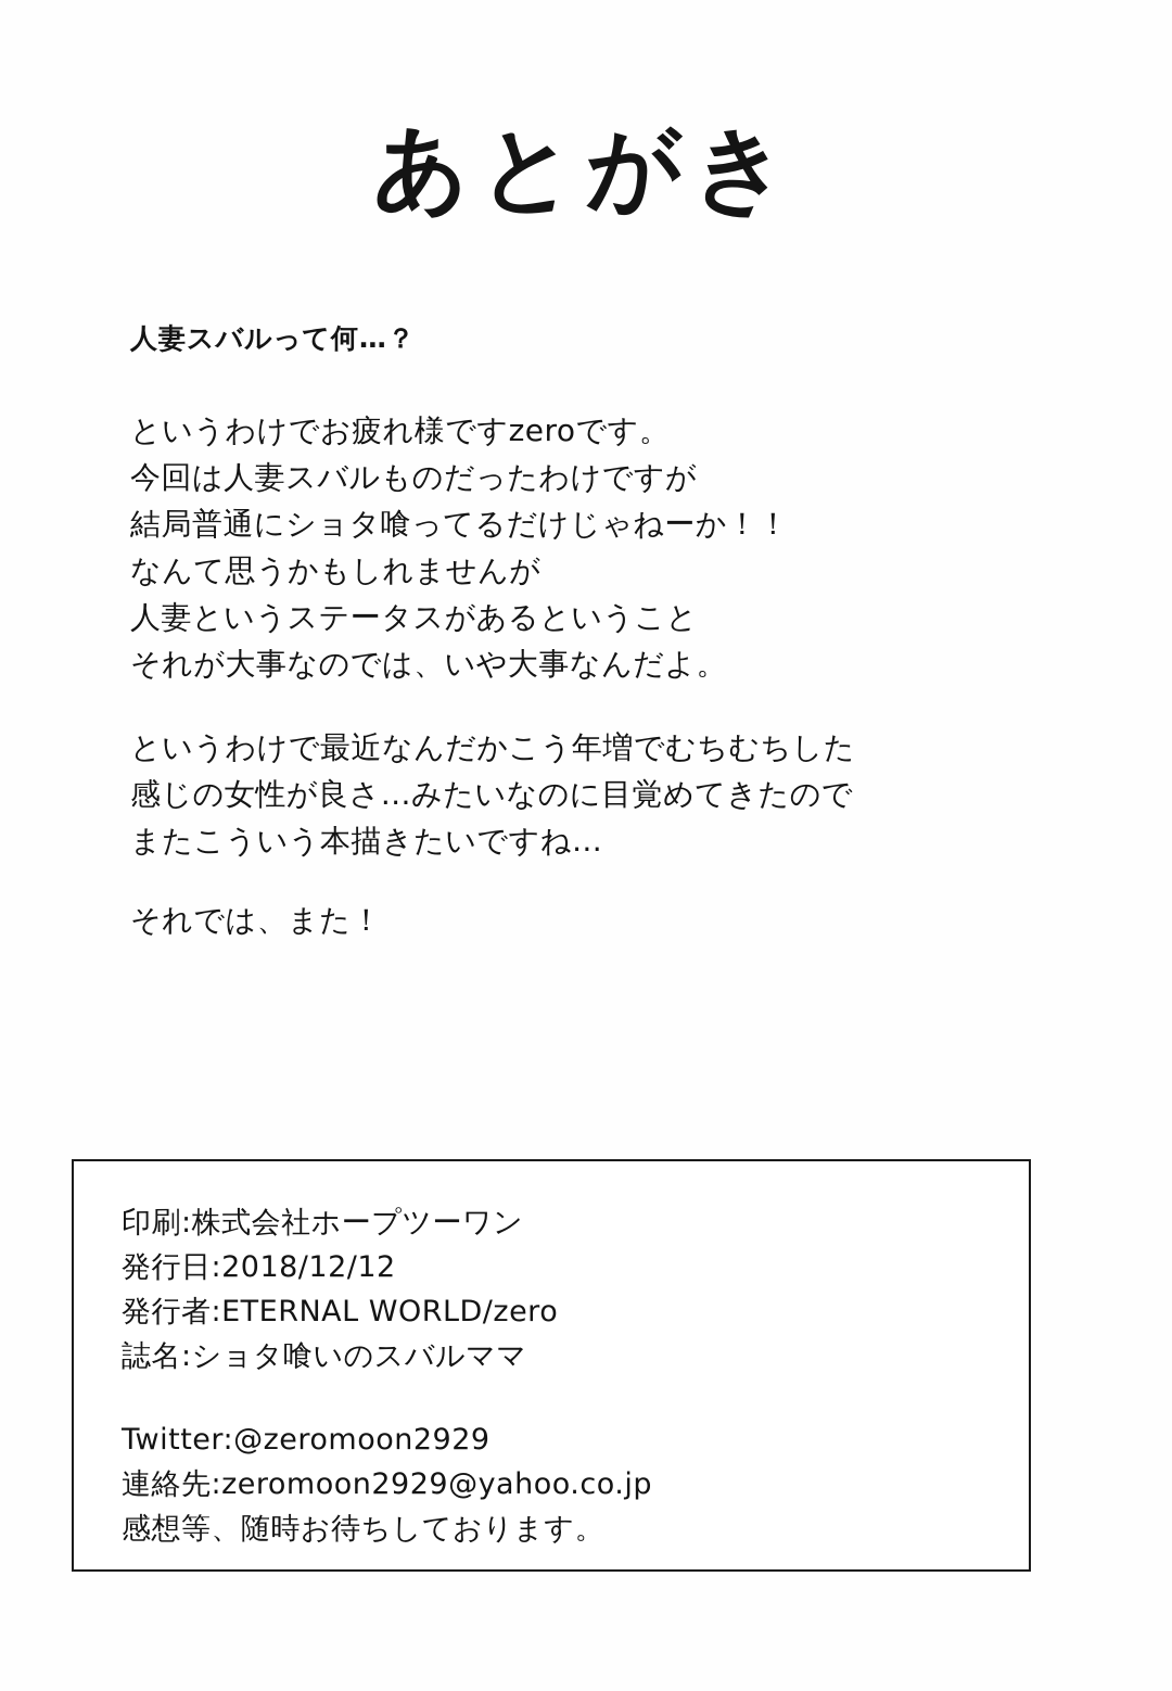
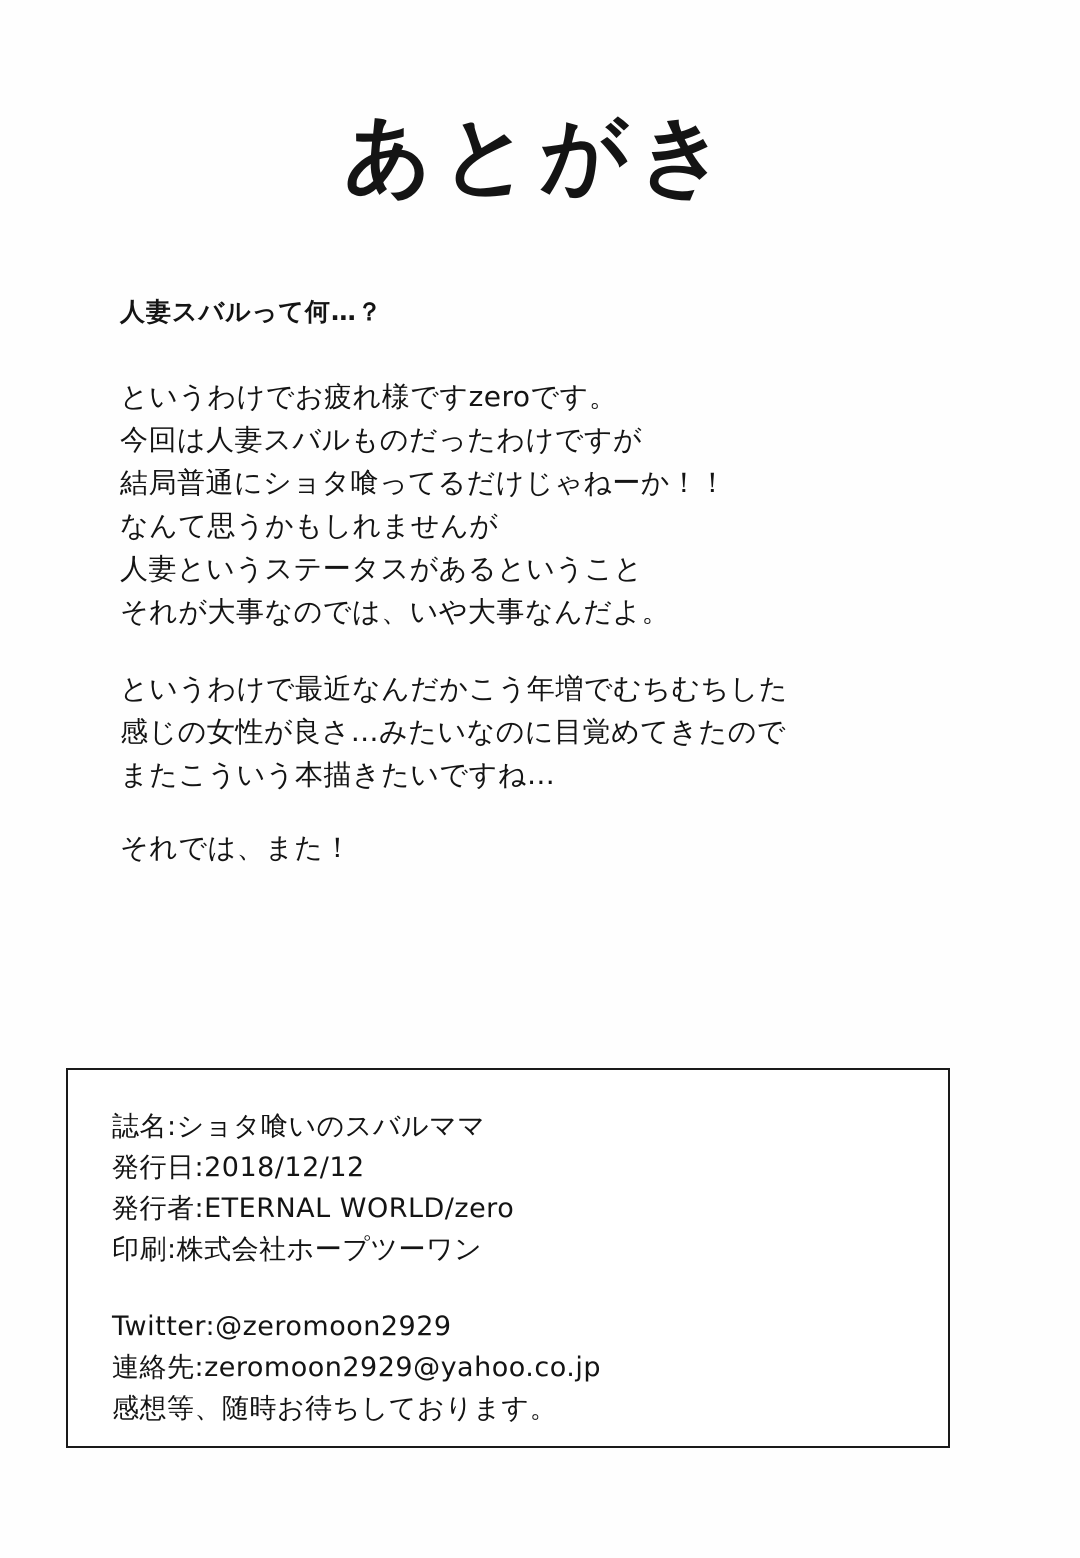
  あとがき
  人妻スバルって何…？
  というわけでお疲れ様ですzeroです。
  今回は人妻スバルものだったわけですが
  結局普通にショタ喰ってるだけじゃねーか！！
  なんて思うかもしれませんが
  人妻というステータスがあるということ
  それが大事なのでは、いや大事なんだよ。
  というわけで最近なんだかこう年増でむちむちした
  感じの女性が良さ…みたいなのに目覚めてきたので
  またこういう本描きたいですね…
  それでは、また！
- 印刷:株式会社ホープツーワン
+ 誌名:ショタ喰いのスバルママ
  発行日:2018/12/12
  発行者:ETERNAL WORLD/zero
- 誌名:ショタ喰いのスバルママ
+ 印刷:株式会社ホープツーワン
  Twitter:@zeromoon2929
  連絡先:zeromoon2929@yahoo.co.jp
  感想等、随時お待ちしております。
